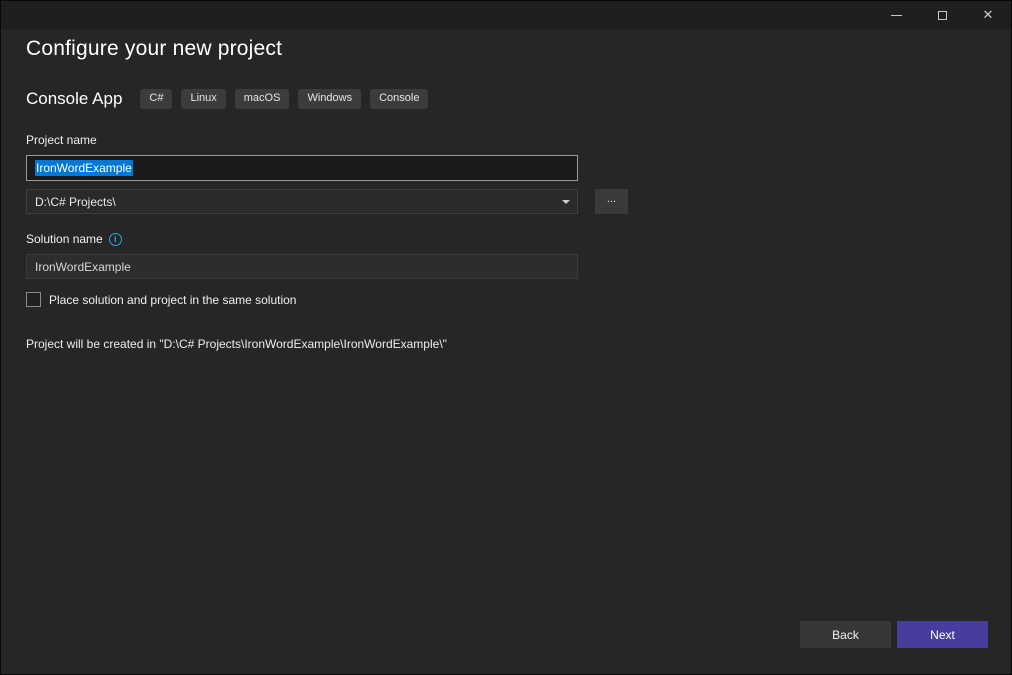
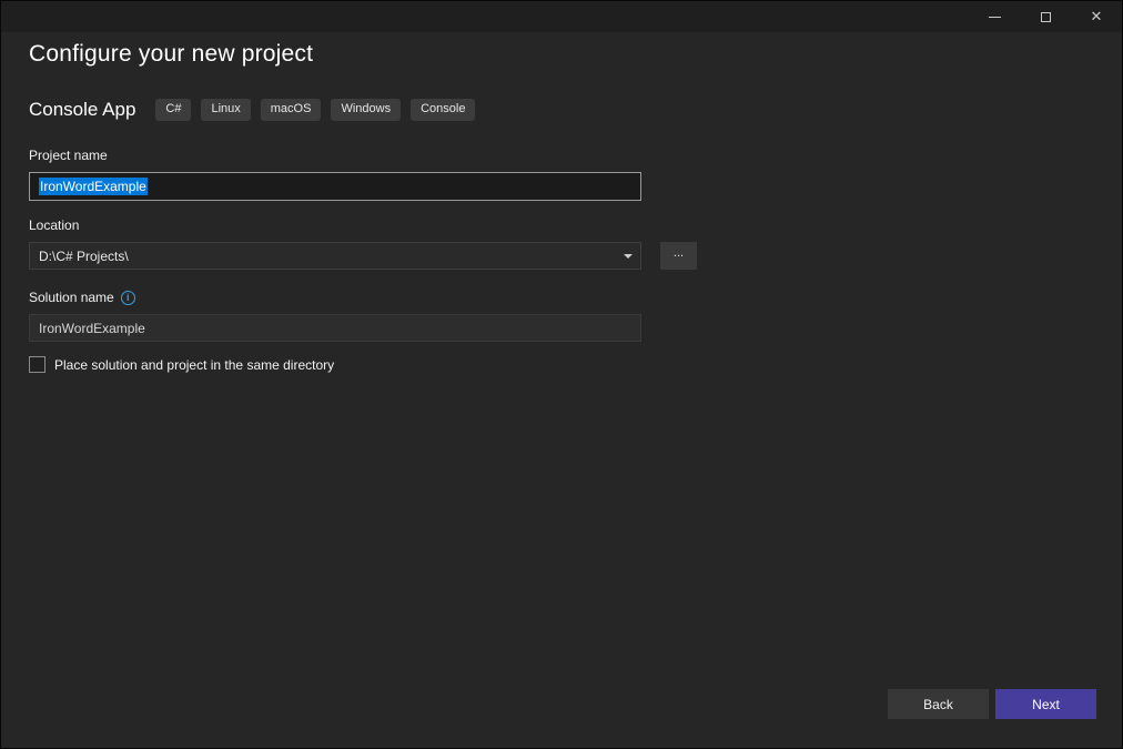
  ✕
  Configure your new project
  Console App
  C#
  Linux
  macOS
  Windows
  Console
  Project name
  IronWordExample
+ Location
  D:\C# Projects\
  ...
  Solution name
  i
  IronWordExample
- Place solution and project in the same solution
+ Place solution and project in the same directory
- Project will be created in "D:\C# Projects\IronWordExample\IronWordExample\"
  Back
  Next
